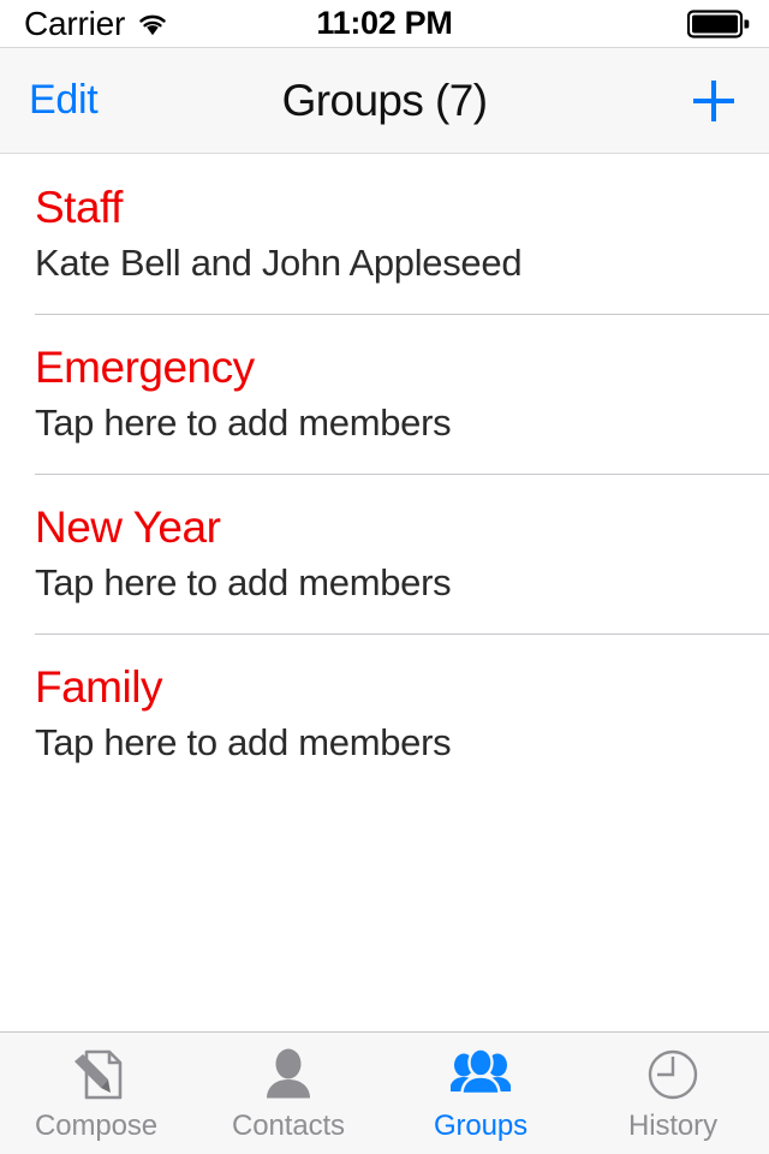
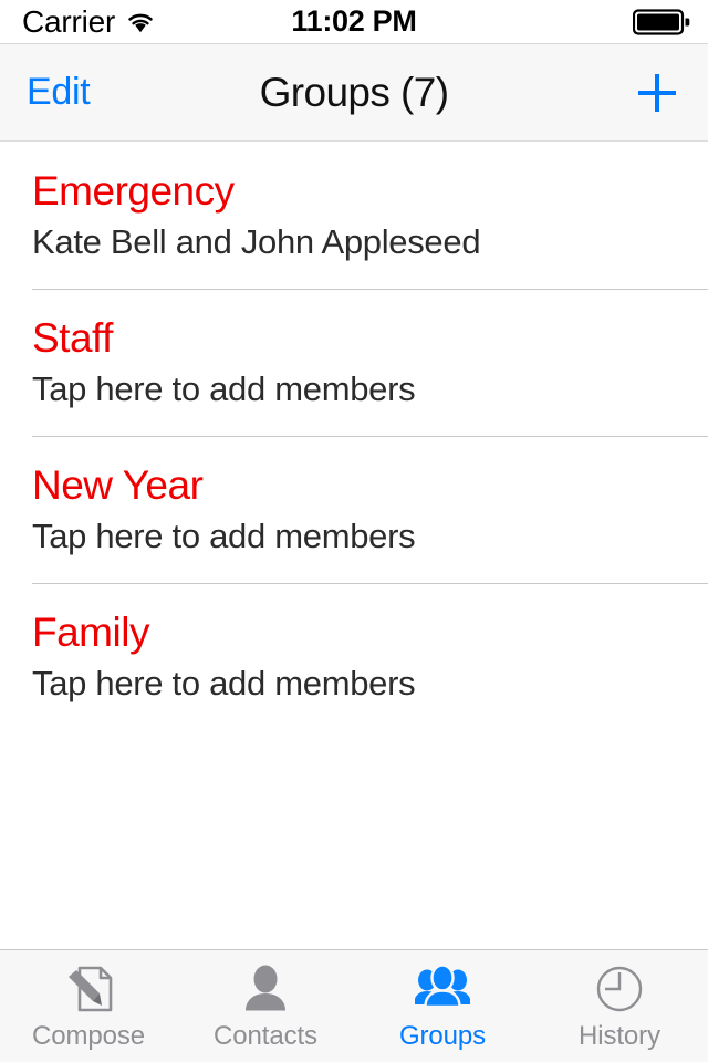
  Carrier
  11:02 PM
  Edit
  Groups (7)
- Staff
+ Emergency
  Kate Bell and John Appleseed
- Emergency
+ Staff
  Tap here to add members
  New Year
  Tap here to add members
  Family
  Tap here to add members
  Compose
  Contacts
  Groups
  History
